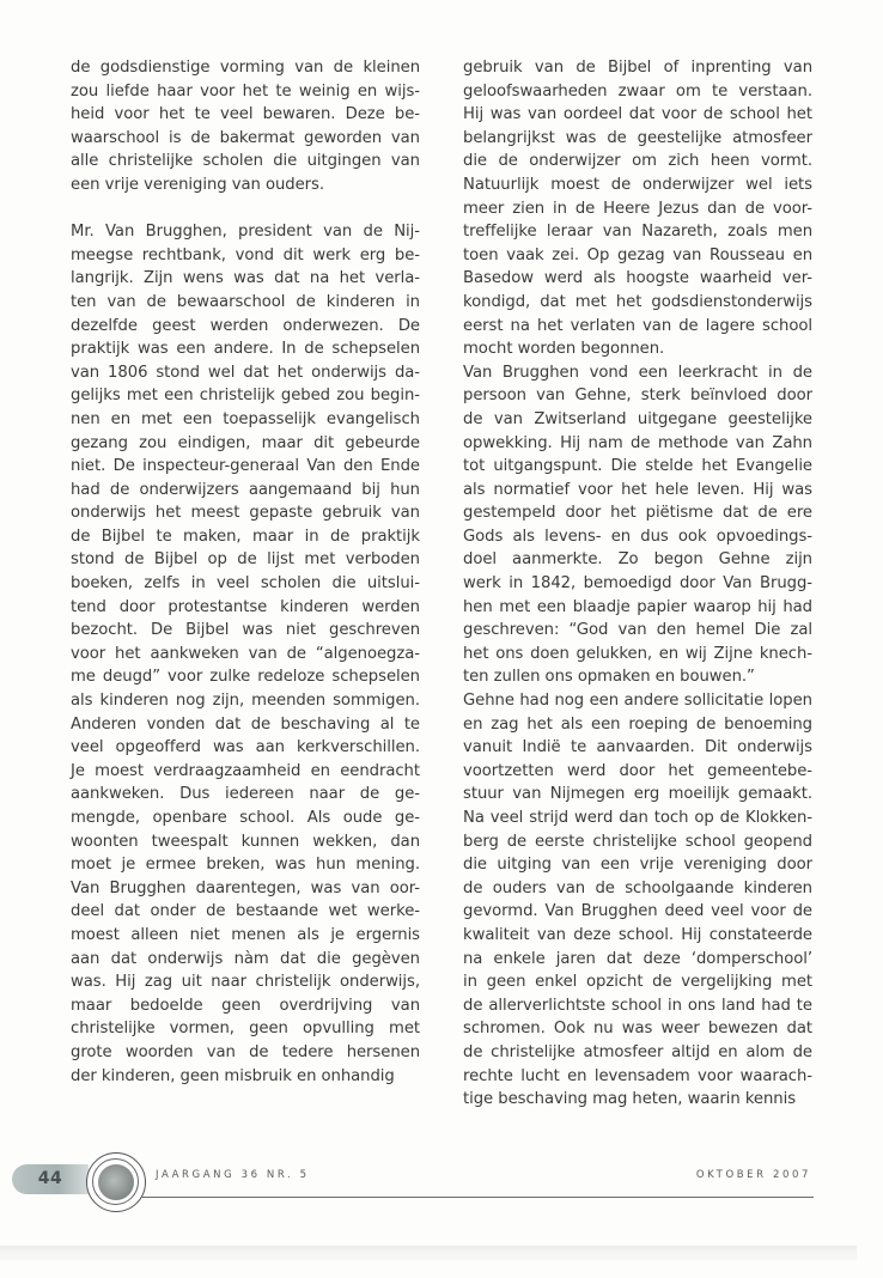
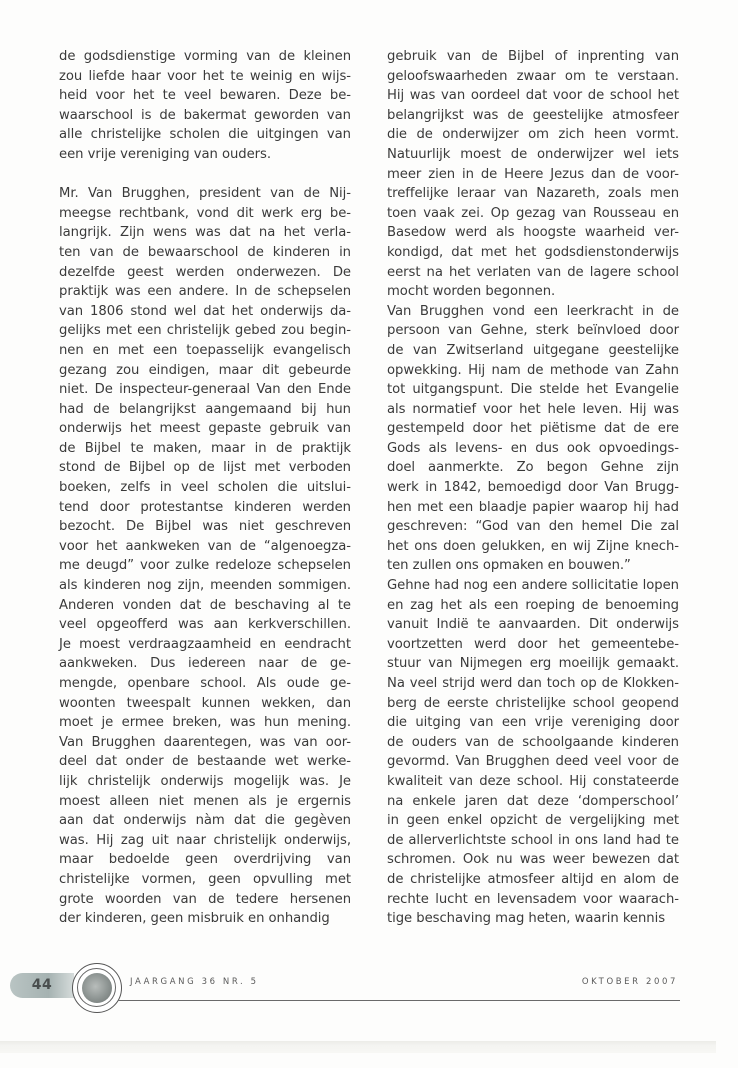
  de godsdienstige vorming van de kleinen
  zou liefde haar voor het te weinig en wijs-
  heid voor het te veel bewaren. Deze be-
  waarschool is de bakermat geworden van
  alle christelijke scholen die uitgingen van
  een vrije vereniging van ouders.
  Mr. Van Brugghen, president van de Nij-
  meegse rechtbank, vond dit werk erg be-
  langrijk. Zijn wens was dat na het verla-
  ten van de bewaarschool de kinderen in
  dezelfde geest werden onderwezen. De
  praktijk was een andere. In de schepselen
  van 1806 stond wel dat het onderwijs da-
  gelijks met een christelijk gebed zou begin-
  nen en met een toepasselijk evangelisch
  gezang zou eindigen, maar dit gebeurde
  niet. De inspecteur-generaal Van den Ende
- had de onderwijzers aangemaand bij hun
+ had de belangrijkst aangemaand bij hun
  onderwijs het meest gepaste gebruik van
  de Bijbel te maken, maar in de praktijk
  stond de Bijbel op de lijst met verboden
  boeken, zelfs in veel scholen die uitslui-
  tend door protestantse kinderen werden
  bezocht. De Bijbel was niet geschreven
  voor het aankweken van de “algenoegza-
  me deugd” voor zulke redeloze schepselen
  als kinderen nog zijn, meenden sommigen.
  Anderen vonden dat de beschaving al te
  veel opgeofferd was aan kerkverschillen.
  Je moest verdraagzaamheid en eendracht
  aankweken. Dus iedereen naar de ge-
  mengde, openbare school. Als oude ge-
  woonten tweespalt kunnen wekken, dan
  moet je ermee breken, was hun mening.
  Van Brugghen daarentegen, was van oor-
  deel dat onder de bestaande wet werke-
+ lijk christelijk onderwijs mogelijk was. Je
  moest alleen niet menen als je ergernis
  aan dat onderwijs nàm dat die gegèven
  was. Hij zag uit naar christelijk onderwijs,
  maar bedoelde geen overdrijving van
  christelijke vormen, geen opvulling met
  grote woorden van de tedere hersenen
  der kinderen, geen misbruik en onhandig
  gebruik van de Bijbel of inprenting van
  geloofswaarheden zwaar om te verstaan.
  Hij was van oordeel dat voor de school het
  belangrijkst was de geestelijke atmosfeer
  die de onderwijzer om zich heen vormt.
  Natuurlijk moest de onderwijzer wel iets
  meer zien in de Heere Jezus dan de voor-
  treffelijke leraar van Nazareth, zoals men
  toen vaak zei. Op gezag van Rousseau en
  Basedow werd als hoogste waarheid ver-
  kondigd, dat met het godsdienstonderwijs
  eerst na het verlaten van de lagere school
  mocht worden begonnen.
  Van Brugghen vond een leerkracht in de
  persoon van Gehne, sterk beïnvloed door
  de van Zwitserland uitgegane geestelijke
  opwekking. Hij nam de methode van Zahn
  tot uitgangspunt. Die stelde het Evangelie
  als normatief voor het hele leven. Hij was
  gestempeld door het piëtisme dat de ere
  Gods als levens- en dus ook opvoedings-
  doel aanmerkte. Zo begon Gehne zijn
  werk in 1842, bemoedigd door Van Brugg-
  hen met een blaadje papier waarop hij had
  geschreven: “God van den hemel Die zal
  het ons doen gelukken, en wij Zijne knech-
  ten zullen ons opmaken en bouwen.”
  Gehne had nog een andere sollicitatie lopen
  en zag het als een roeping de benoeming
  vanuit Indië te aanvaarden. Dit onderwijs
  voortzetten werd door het gemeentebe-
  stuur van Nijmegen erg moeilijk gemaakt.
  Na veel strijd werd dan toch op de Klokken-
  berg de eerste christelijke school geopend
  die uitging van een vrije vereniging door
  de ouders van de schoolgaande kinderen
  gevormd. Van Brugghen deed veel voor de
  kwaliteit van deze school. Hij constateerde
  na enkele jaren dat deze ‘domperschool’
  in geen enkel opzicht de vergelijking met
  de allerverlichtste school in ons land had te
  schromen. Ook nu was weer bewezen dat
  de christelijke atmosfeer altijd en alom de
  rechte lucht en levensadem voor waarach-
  tige beschaving mag heten, waarin kennis
  44
  JAARGANG 36 NR. 5
  OKTOBER 2007
